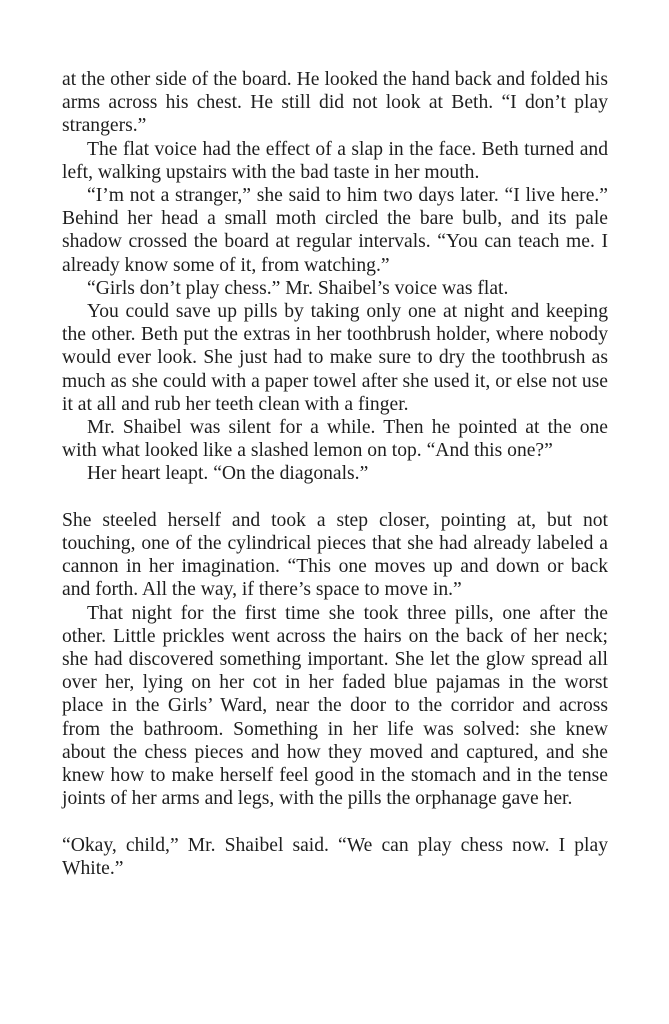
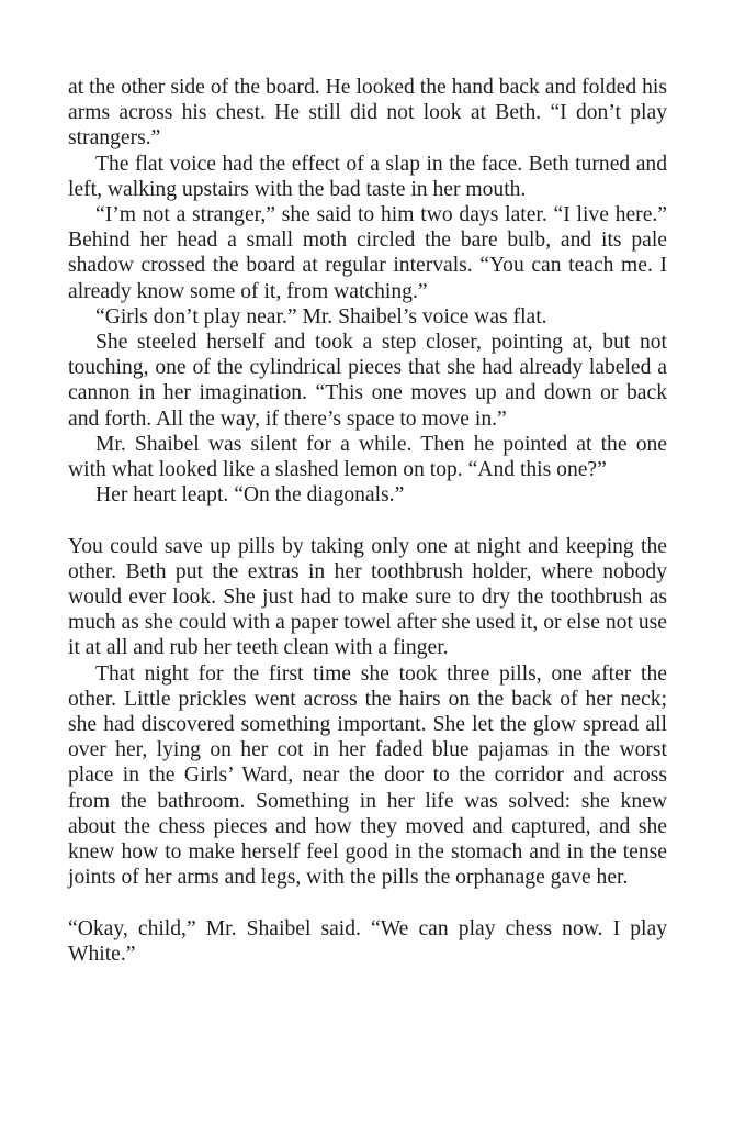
  at the other side of the board. He looked the hand back and folded his arms across his chest. He still did not look at Beth. “I don’t play strangers.”
  The flat voice had the effect of a slap in the face. Beth turned and left, walking upstairs with the bad taste in her mouth.
  “I’m not a stranger,” she said to him two days later. “I live here.” Behind her head a small moth circled the bare bulb, and its pale shadow crossed the board at regular intervals. “You can teach me. I already know some of it, from watching.”
- “Girls don’t play chess.” Mr. Shaibel’s voice was flat.
+ “Girls don’t play near.” Mr. Shaibel’s voice was flat.
- You could save up pills by taking only one at night and keeping the other. Beth put the extras in her toothbrush holder, where nobody would ever look. She just had to make sure to dry the toothbrush as much as she could with a paper towel after she used it, or else not use it at all and rub her teeth clean with a finger.
+ She steeled herself and took a step closer, pointing at, but not touching, one of the cylindrical pieces that she had already labeled a cannon in her imagination. “This one moves up and down or back and forth. All the way, if there’s space to move in.”
  Mr. Shaibel was silent for a while. Then he pointed at the one with what looked like a slashed lemon on top. “And this one?”
  Her heart leapt. “On the diagonals.”
- She steeled herself and took a step closer, pointing at, but not touching, one of the cylindrical pieces that she had already labeled a cannon in her imagination. “This one moves up and down or back and forth. All the way, if there’s space to move in.”
+ You could save up pills by taking only one at night and keeping the other. Beth put the extras in her toothbrush holder, where nobody would ever look. She just had to make sure to dry the toothbrush as much as she could with a paper towel after she used it, or else not use it at all and rub her teeth clean with a finger.
  That night for the first time she took three pills, one after the other. Little prickles went across the hairs on the back of her neck; she had discovered something important. She let the glow spread all over her, lying on her cot in her faded blue pajamas in the worst place in the Girls’ Ward, near the door to the corridor and across from the bathroom. Something in her life was solved: she knew about the chess pieces and how they moved and captured, and she knew how to make herself feel good in the stomach and in the tense joints of her arms and legs, with the pills the orphanage gave her.
  “Okay, child,” Mr. Shaibel said. “We can play chess now. I play White.”
